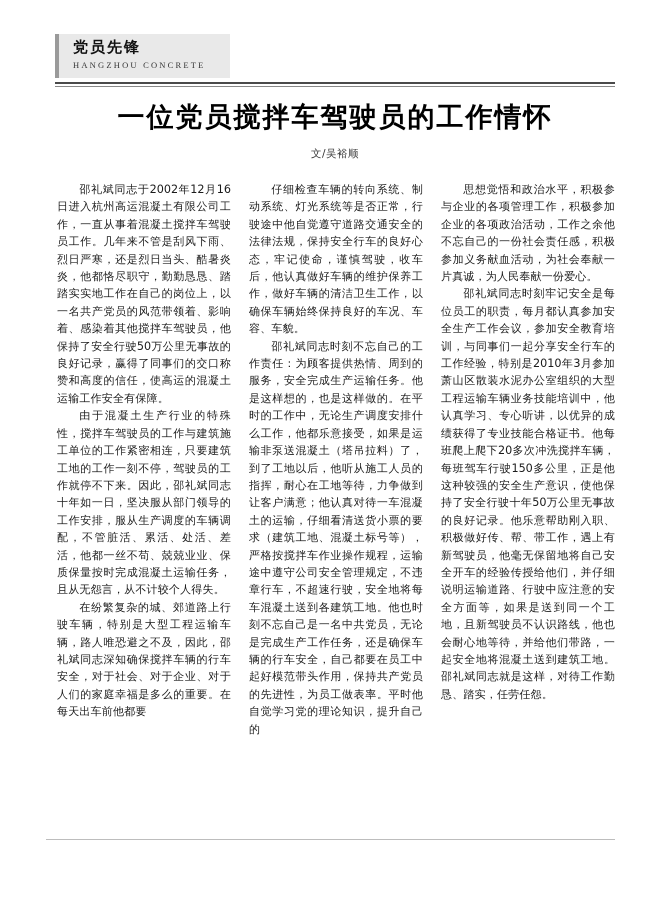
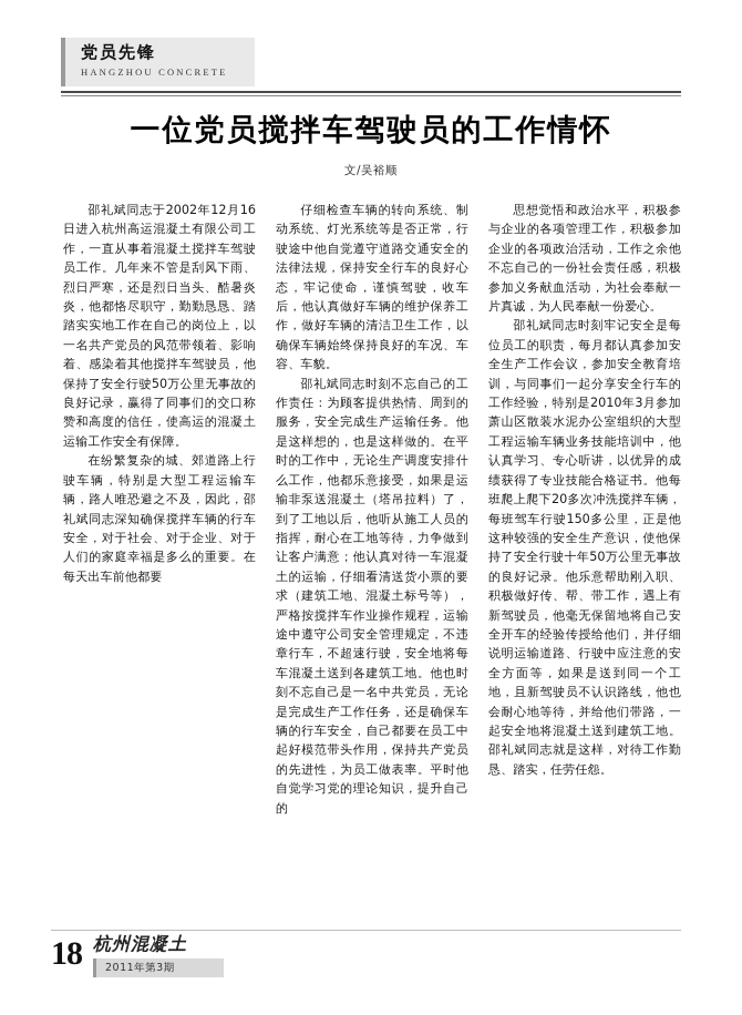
  党员先锋
  HANGZHOU CONCRETE
  一位党员搅拌车驾驶员的工作情怀
  文/吴裕顺
  邵礼斌同志于2002年12月16日进入杭州高运混凝土有限公司工作，一直从事着混凝土搅拌车驾驶员工作。几年来不管是刮风下雨、烈日严寒，还是烈日当头、酷暑炎炎，他都恪尽职守，勤勤恳恳、踏踏实实地工作在自己的岗位上，以一名共产党员的风范带领着、影响着、感染着其他搅拌车驾驶员，他保持了安全行驶50万公里无事故的良好记录，赢得了同事们的交口称赞和高度的信任，使高运的混凝土运输工作安全有保障。
- 由于混凝土生产行业的特殊性，搅拌车驾驶员的工作与建筑施工单位的工作紧密相连，只要建筑工地的工作一刻不停，驾驶员的工作就停不下来。因此，邵礼斌同志十年如一日，坚决服从部门领导的工作安排，服从生产调度的车辆调配，不管脏活、累活、处活、差活，他都一丝不苟、兢兢业业、保质保量按时完成混凝土运输任务，且从无怨言，从不计较个人得失。
  在纷繁复杂的城、郊道路上行驶车辆，特别是大型工程运输车辆，路人唯恐避之不及，因此，邵礼斌同志深知确保搅拌车辆的行车安全，对于社会、对于企业、对于人们的家庭幸福是多么的重要。在每天出车前他都要
  仔细检查车辆的转向系统、制动系统、灯光系统等是否正常，行驶途中他自觉遵守道路交通安全的法律法规，保持安全行车的良好心态，牢记使命，谨慎驾驶，收车后，他认真做好车辆的维护保养工作，做好车辆的清洁卫生工作，以确保车辆始终保持良好的车况、车容、车貌。
  邵礼斌同志时刻不忘自己的工作责任：为顾客提供热情、周到的服务，安全完成生产运输任务。他是这样想的，也是这样做的。在平时的工作中，无论生产调度安排什么工作，他都乐意接受，如果是运输非泵送混凝土（塔吊拉料）了，到了工地以后，他听从施工人员的指挥，耐心在工地等待，力争做到让客户满意；他认真对待一车混凝土的运输，仔细看清送货小票的要求（建筑工地、混凝土标号等），严格按搅拌车作业操作规程，运输途中遵守公司安全管理规定，不违章行车，不超速行驶，安全地将每车混凝土送到各建筑工地。他也时刻不忘自己是一名中共党员，无论是完成生产工作任务，还是确保车辆的行车安全，自己都要在员工中起好模范带头作用，保持共产党员的先进性，为员工做表率。平时他自觉学习党的理论知识，提升自己的
  思想觉悟和政治水平，积极参与企业的各项管理工作，积极参加企业的各项政治活动，工作之余他不忘自己的一份社会责任感，积极参加义务献血活动，为社会奉献一片真诚，为人民奉献一份爱心。
  邵礼斌同志时刻牢记安全是每位员工的职责，每月都认真参加安全生产工作会议，参加安全教育培训，与同事们一起分享安全行车的工作经验，特别是2010年3月参加萧山区散装水泥办公室组织的大型工程运输车辆业务技能培训中，他认真学习、专心听讲，以优异的成绩获得了专业技能合格证书。他每班爬上爬下20多次冲洗搅拌车辆，每班驾车行驶150多公里，正是他这种较强的安全生产意识，使他保持了安全行驶十年50万公里无事故的良好记录。他乐意帮助刚入职、积极做好传、帮、带工作，遇上有新驾驶员，他毫无保留地将自己安全开车的经验传授给他们，并仔细说明运输道路、行驶中应注意的安全方面等，如果是送到同一个工地，且新驾驶员不认识路线，他也会耐心地等待，并给他们带路，一起安全地将混凝土送到建筑工地。邵礼斌同志就是这样，对待工作勤恳、踏实，任劳任怨。
+ 18
+ 杭州混凝土
+ 2011年第3期
